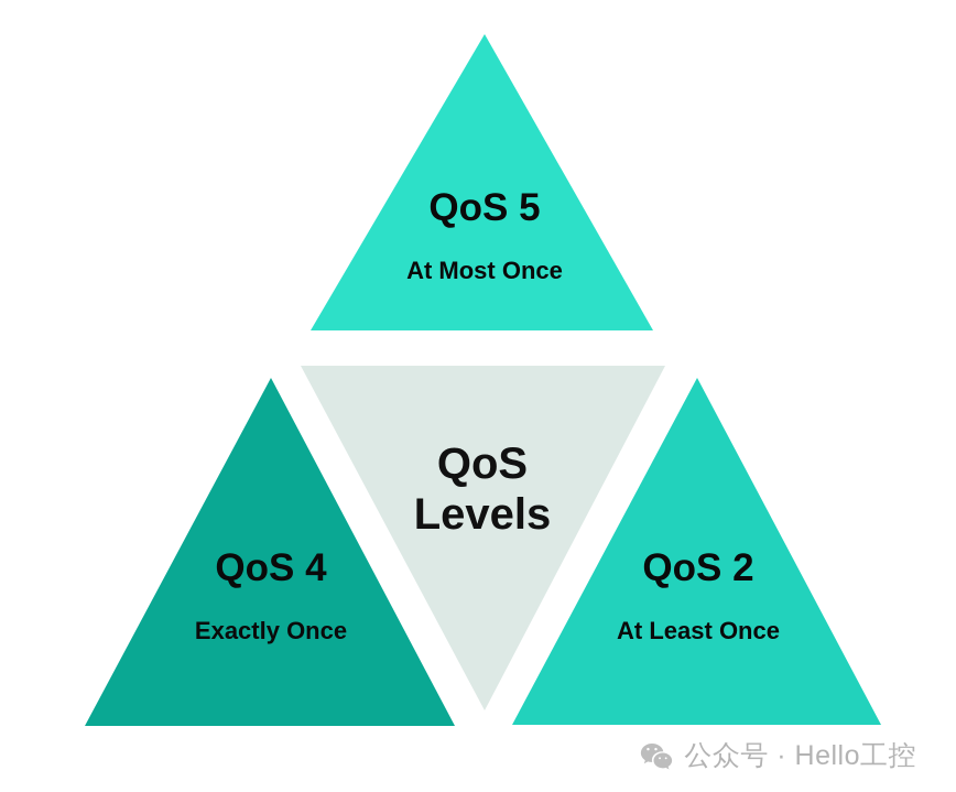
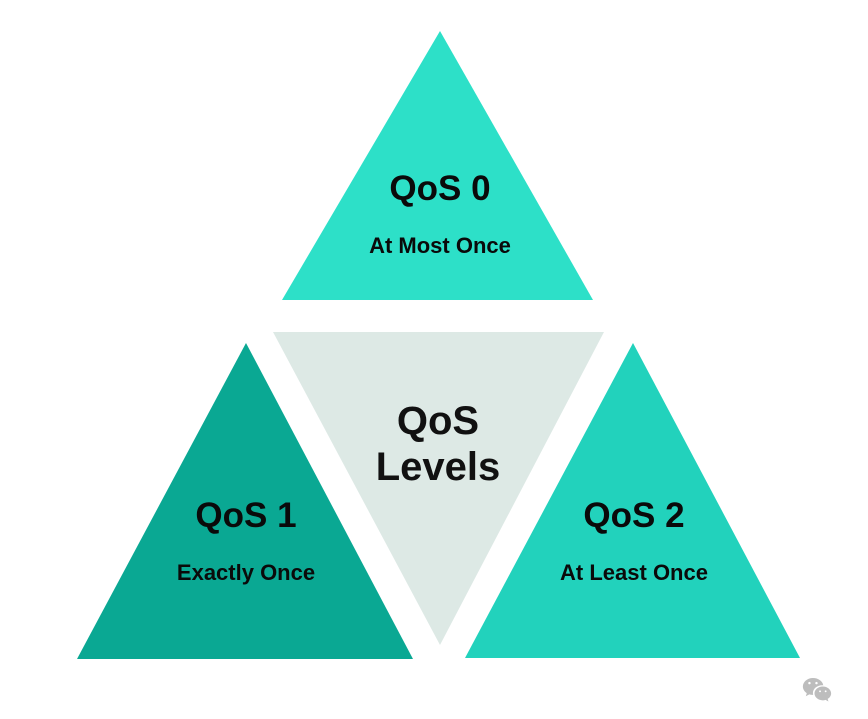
- QoS 5
+ QoS 0
  At Most Once
- QoS 4
+ QoS 1
  Exactly Once
  QoS 2
  At Least Once
  QoS
  Levels
- 公众号 · Hello工控
